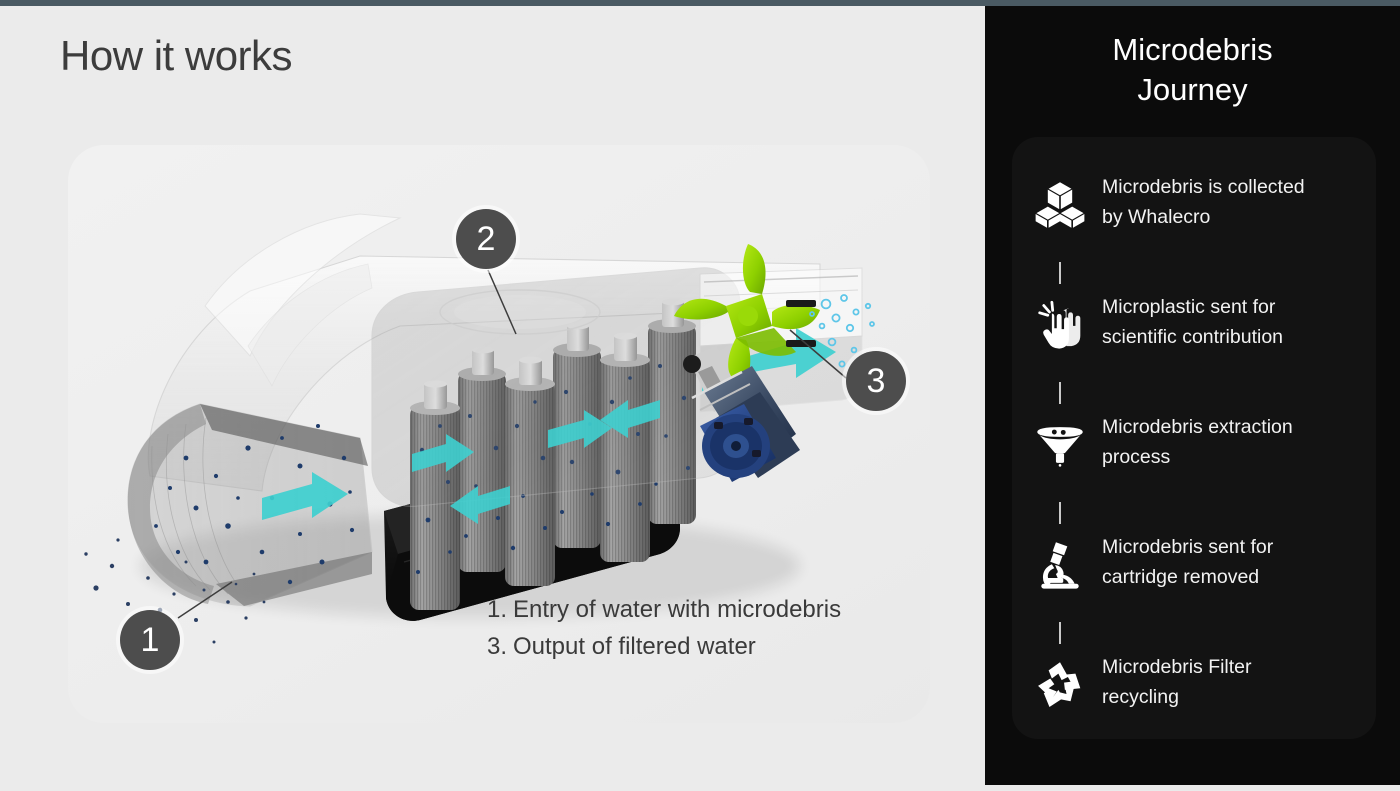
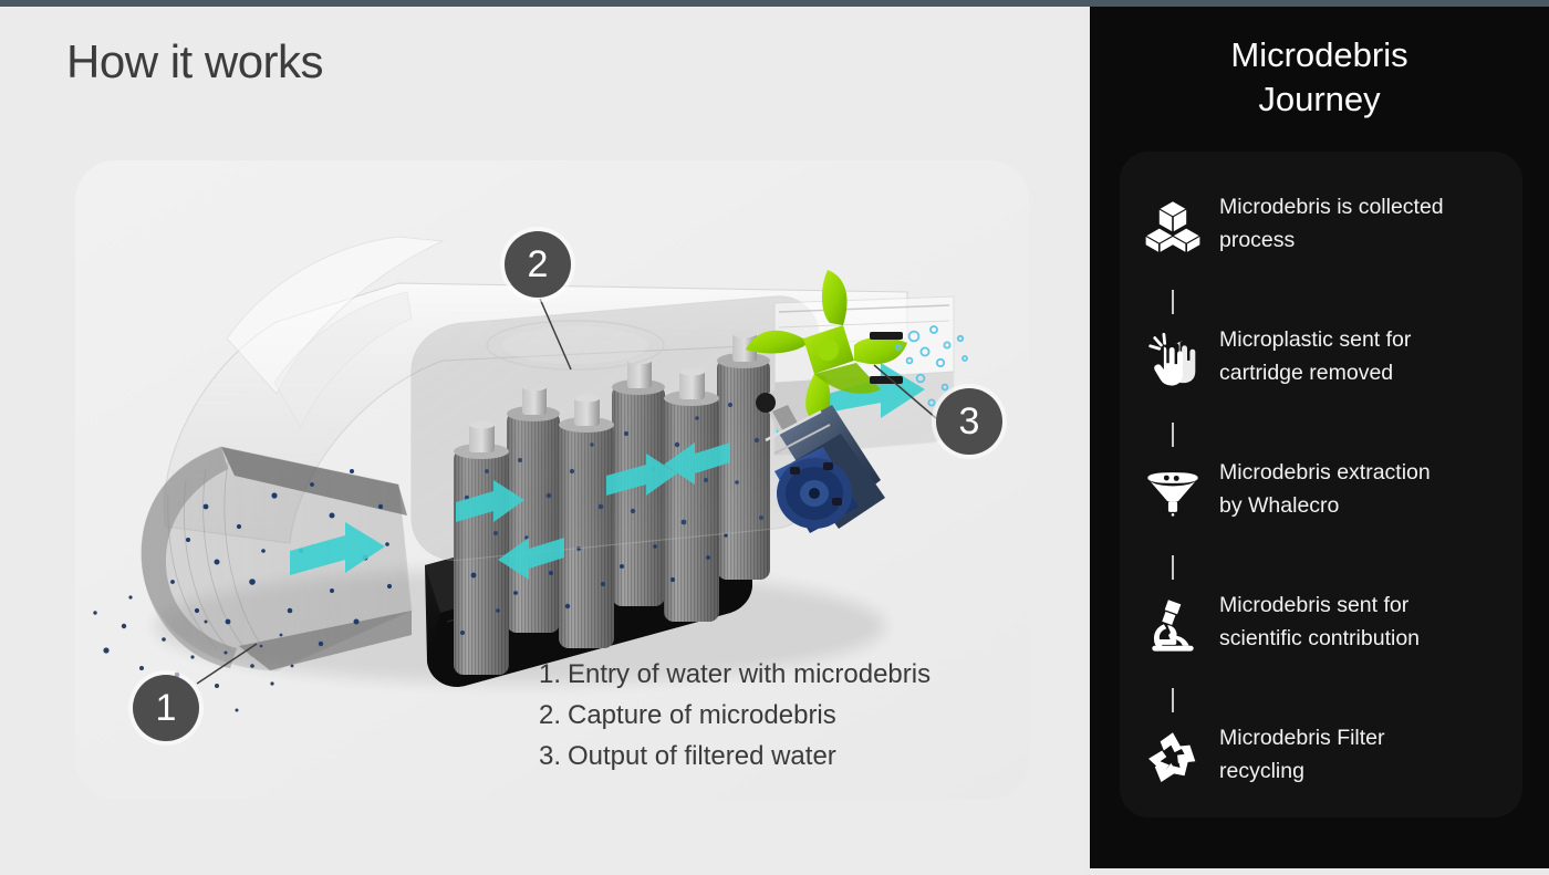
  How it works
  1
  2
  3
  1. Entry of water with microdebris
+ 2. Capture of microdebris
  3. Output of filtered water
  Microdebris
  Journey
  Microdebris is collected
- by Whalecro
+ process
  Microplastic sent for
- scientific contribution
+ cartridge removed
  Microdebris extraction
- process
+ by Whalecro
  Microdebris sent for
- cartridge removed
+ scientific contribution
  Microdebris Filter
  recycling
